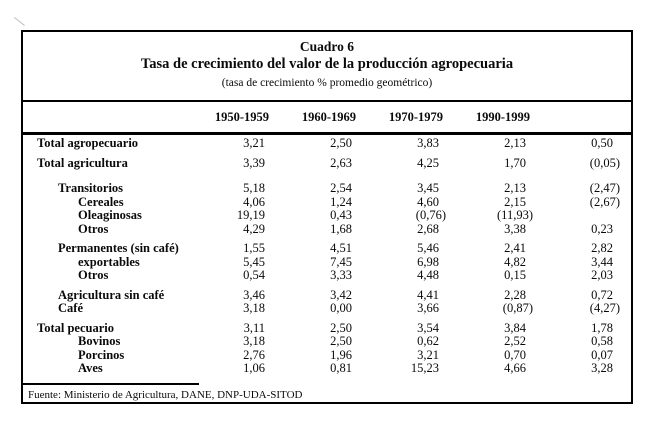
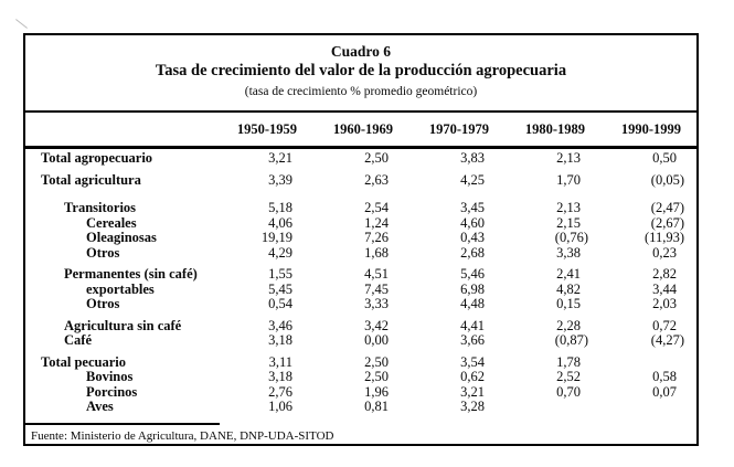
  Cuadro 6
  Tasa de crecimiento del valor de la producción agropecuaria
  (tasa de crecimiento % promedio geométrico)
  1950-1959
  1960-1969
  1970-1979
+ 1980-1989
  1990-1999
  Total agropecuario
  3,21
  2,50
  3,83
  2,13
  0,50
  Total agricultura
  3,39
  2,63
  4,25
  1,70
  (0,05)
  Transitorios
  5,18
  2,54
  3,45
  2,13
  (2,47)
  Cereales
  4,06
  1,24
  4,60
  2,15
  (2,67)
  Oleaginosas
  19,19
+ 7,26
  0,43
  (0,76)
  (11,93)
  Otros
  4,29
  1,68
  2,68
  3,38
  0,23
  Permanentes (sin café)
  1,55
  4,51
  5,46
  2,41
  2,82
  exportables
  5,45
  7,45
  6,98
  4,82
  3,44
  Otros
  0,54
  3,33
  4,48
  0,15
  2,03
  Agricultura sin café
  3,46
  3,42
  4,41
  2,28
  0,72
  Café
  3,18
  0,00
  3,66
  (0,87)
  (4,27)
  Total pecuario
  3,11
  2,50
  3,54
- 3,84
  1,78
  Bovinos
  3,18
  2,50
  0,62
  2,52
  0,58
  Porcinos
  2,76
  1,96
  3,21
  0,70
  0,07
  Aves
  1,06
  0,81
- 15,23
- 4,66
  3,28
  Fuente: Ministerio de Agricultura, DANE, DNP-UDA-SITOD
